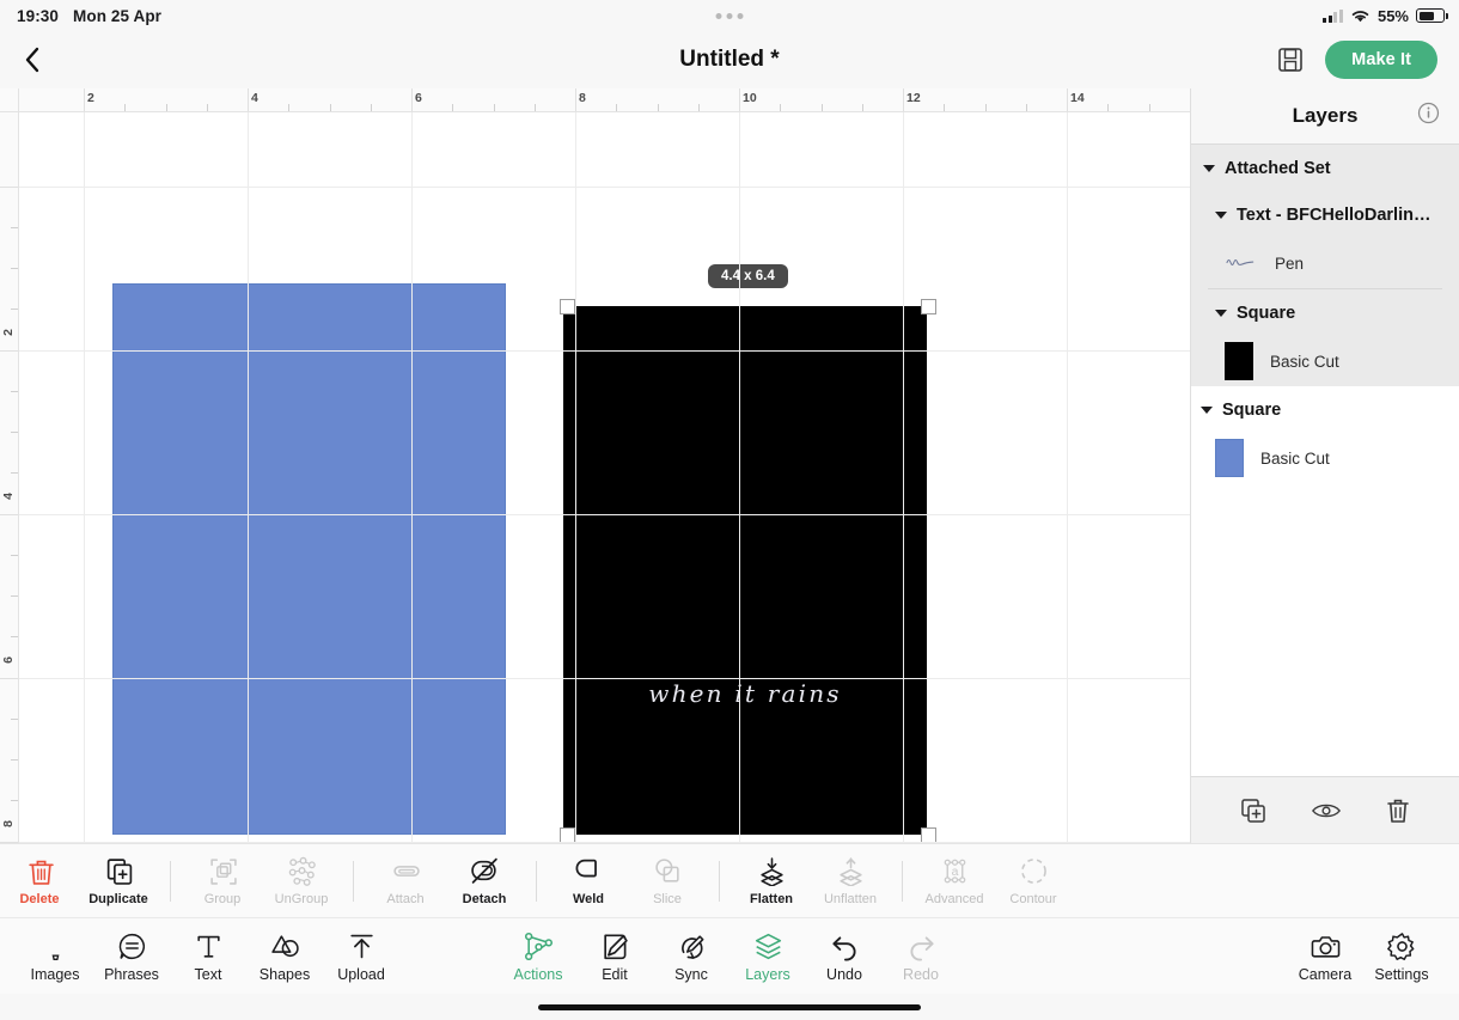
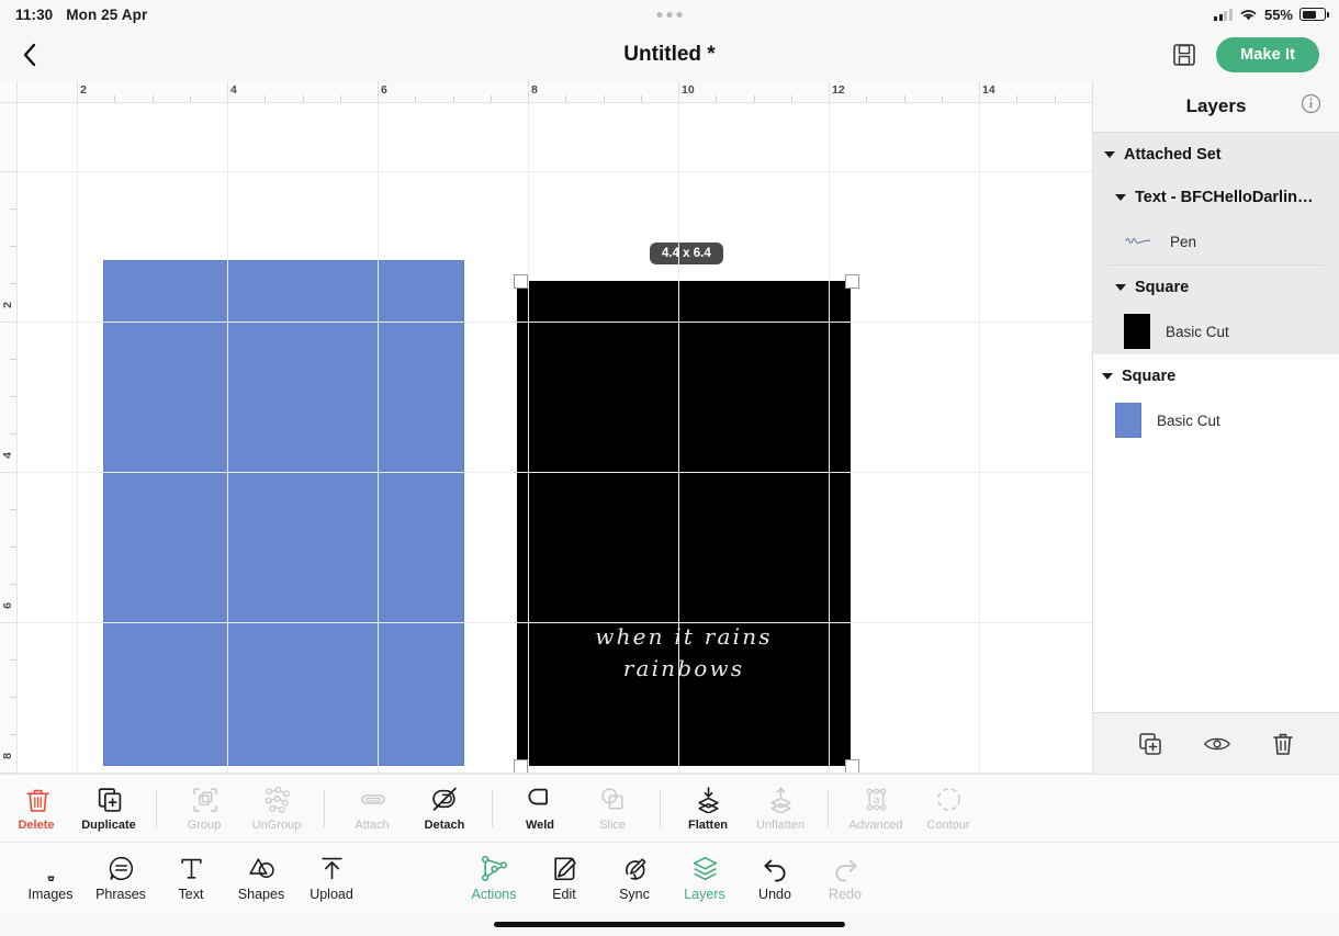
- 19:30
+ 11:30
  Mon 25 Apr
  55%
  Untitled *
  Make It
  2
  4
  6
  8
  10
  12
  14
  whent rains
+ rainbows
  4.4 x 6.4
  Layers
  Attached Set
  Text - BFCHelloDarling-..
  Pen
  Square
  Basic Cut
  Square
  Basic Cut
  Delete
  Duplicate
  Group
  UnGroup
  Attach
  Detach
  Weld
  Slice
  Flatten
  Unflatten
  a
  Advanced
  Contour
  Images
  Phrases
  Text
  Shapes
  Upload
  Actions
  Edit
  Sync
  Layers
  Undo
  Redo
- Camera
- Settings
